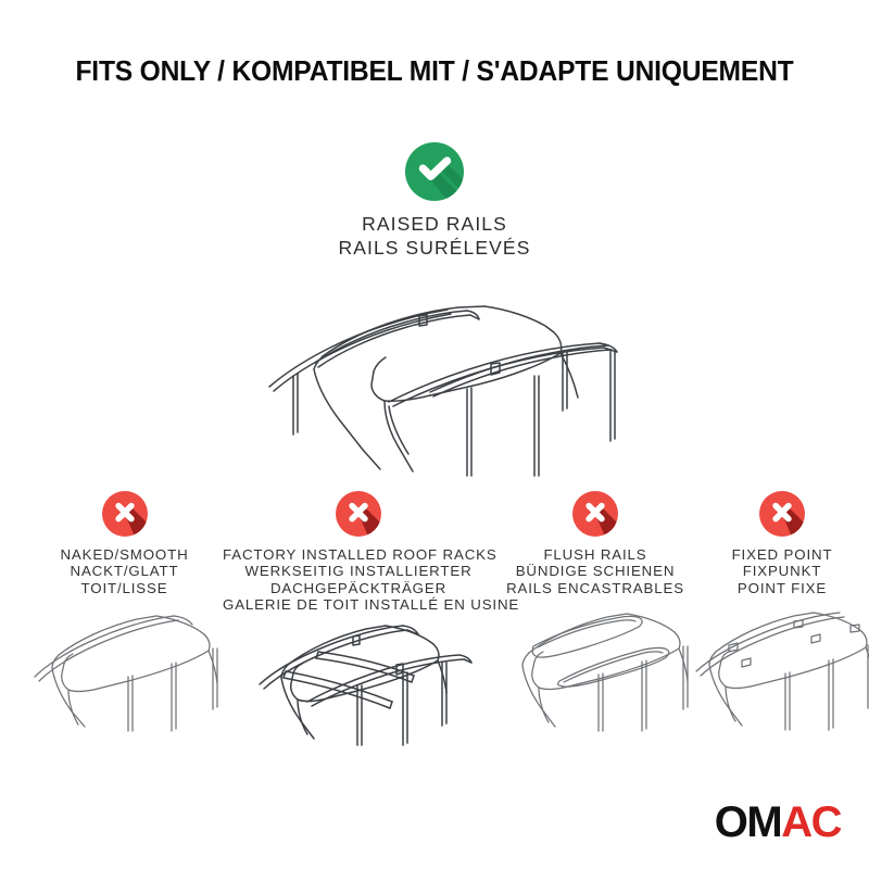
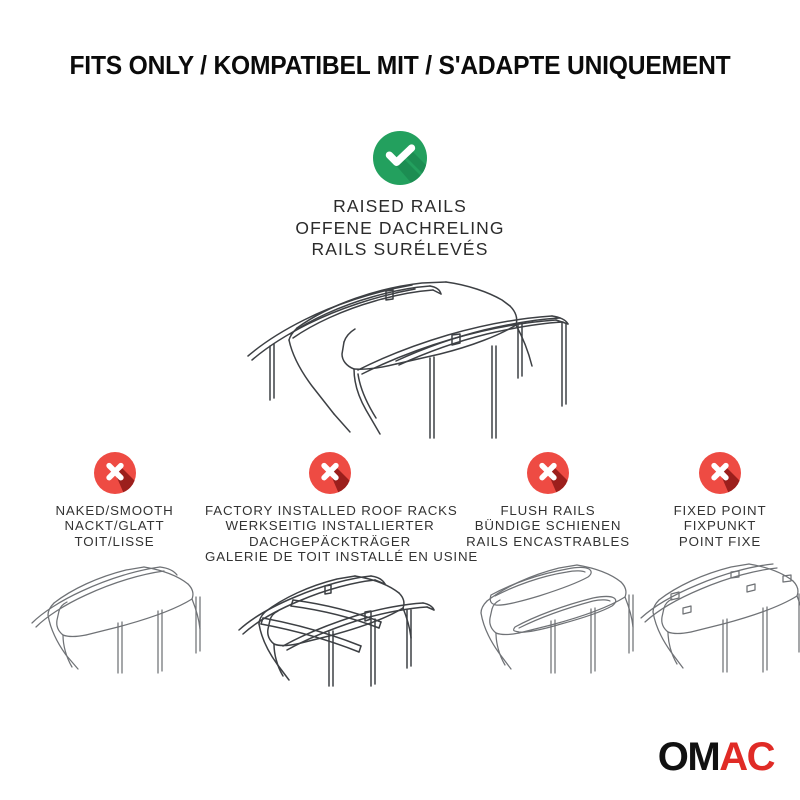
  FITS ONLY / KOMPATIBEL MIT / S'ADAPTE UNIQUEMENT
  RAISED RAILS
+ OFFENE DACHRELING
  RAILS SURÉLEVÉS
  NAKED/SMOOTH
  NACKT/GLATT
  TOIT/LISSE
  FACTORY INSTALLED ROOF RACKS
  WERKSEITIG INSTALLIERTER
  DACHGEPÄCKTRÄGER
  GALERIE DE TOIT INSTALLÉ EN US
  FLUSH RAILS
  BÜNDIGE SCHIENEN
  RAILS ENCASTRABLES
  FIXED POINT
  FIXPUNKT
  POINT FIXE
  OM
  AC
